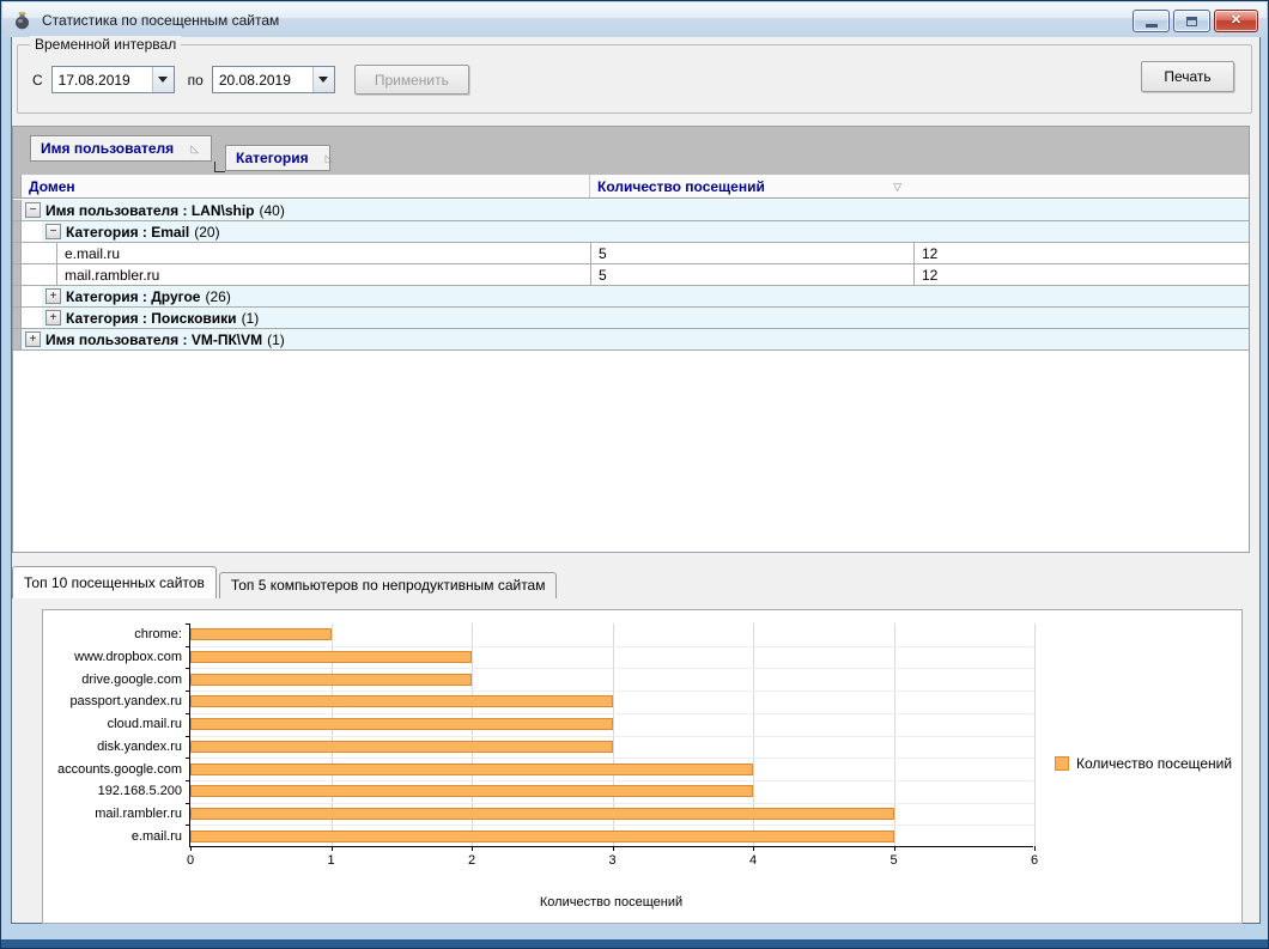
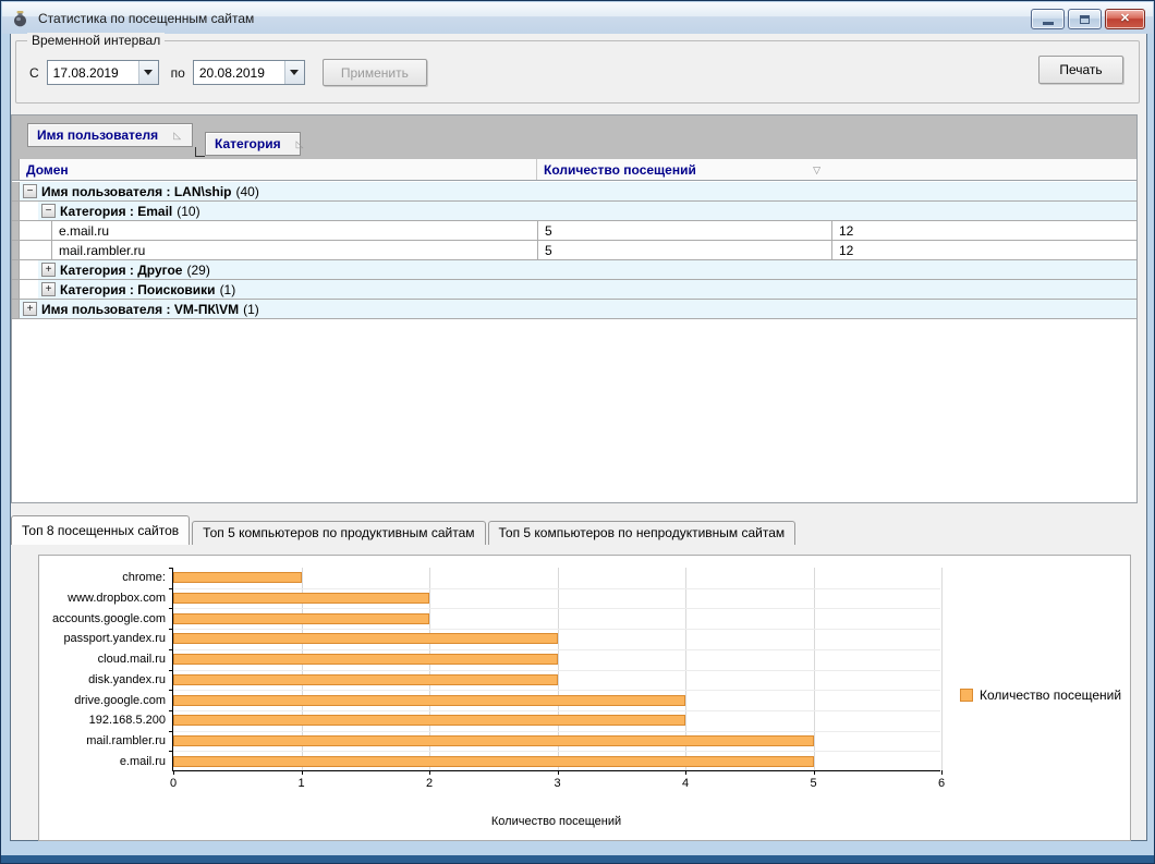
  Статистика по посещенным сайтам
  ✕
  Временной интервал
  С
  17.08.2019
  по
  20.08.2019
  Применить
  Печать
  Имя пользователя
  ◺
  Категория
  ◺
  Домен
  Количество посещений
  ▽
  −
  Имя пользователя : LAN\ship
  (40)
  −
  Категория : Email
- (20)
+ (10)
  e.mail.ru
  5
  12
  mail.rambler.ru
  5
  12
  +
  Категория : Другое
- (26)
+ (29)
  +
  Категория : Поисковики
  (1)
  +
  Имя пользователя : VM-ПК\VM
  (1)
- Топ 10 посещенных сайтов
+ Топ 8 посещенных сайтов
+ Топ 5 компьютеров по продуктивным сайтам
  Топ 5 компьютеров по непродуктивным сайтам
  0
  1
  2
  3
  4
  5
  6
  chrome:
  www.dropbox.com
- drive.google.com
+ accounts.google.com
  passport.yandex.ru
  cloud.mail.ru
  disk.yandex.ru
- accounts.google.com
+ drive.google.com
  192.168.5.200
  mail.rambler.ru
  e.mail.ru
  Количество посещений
  Количество посещений
